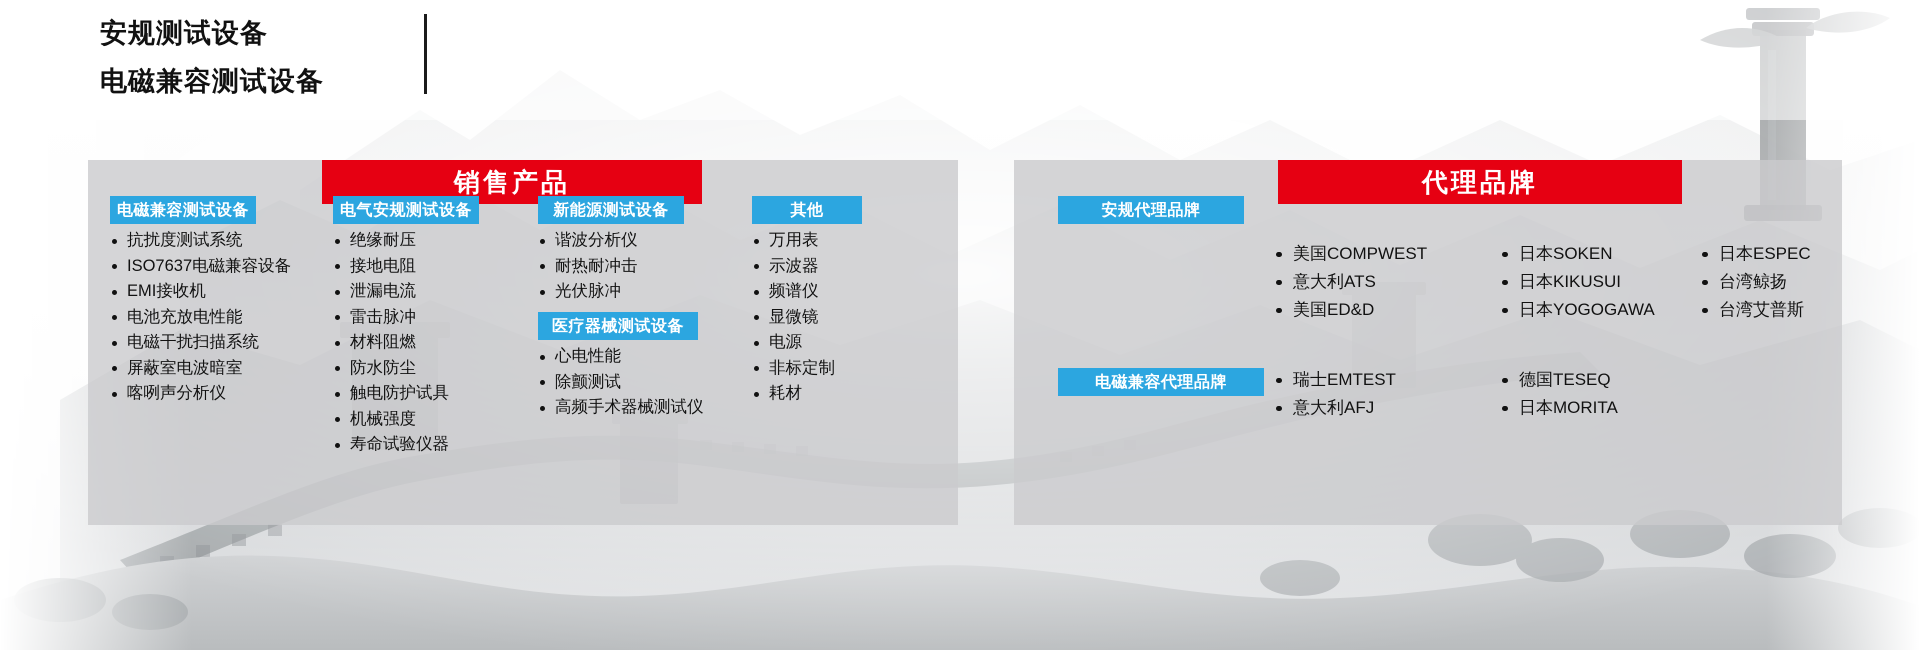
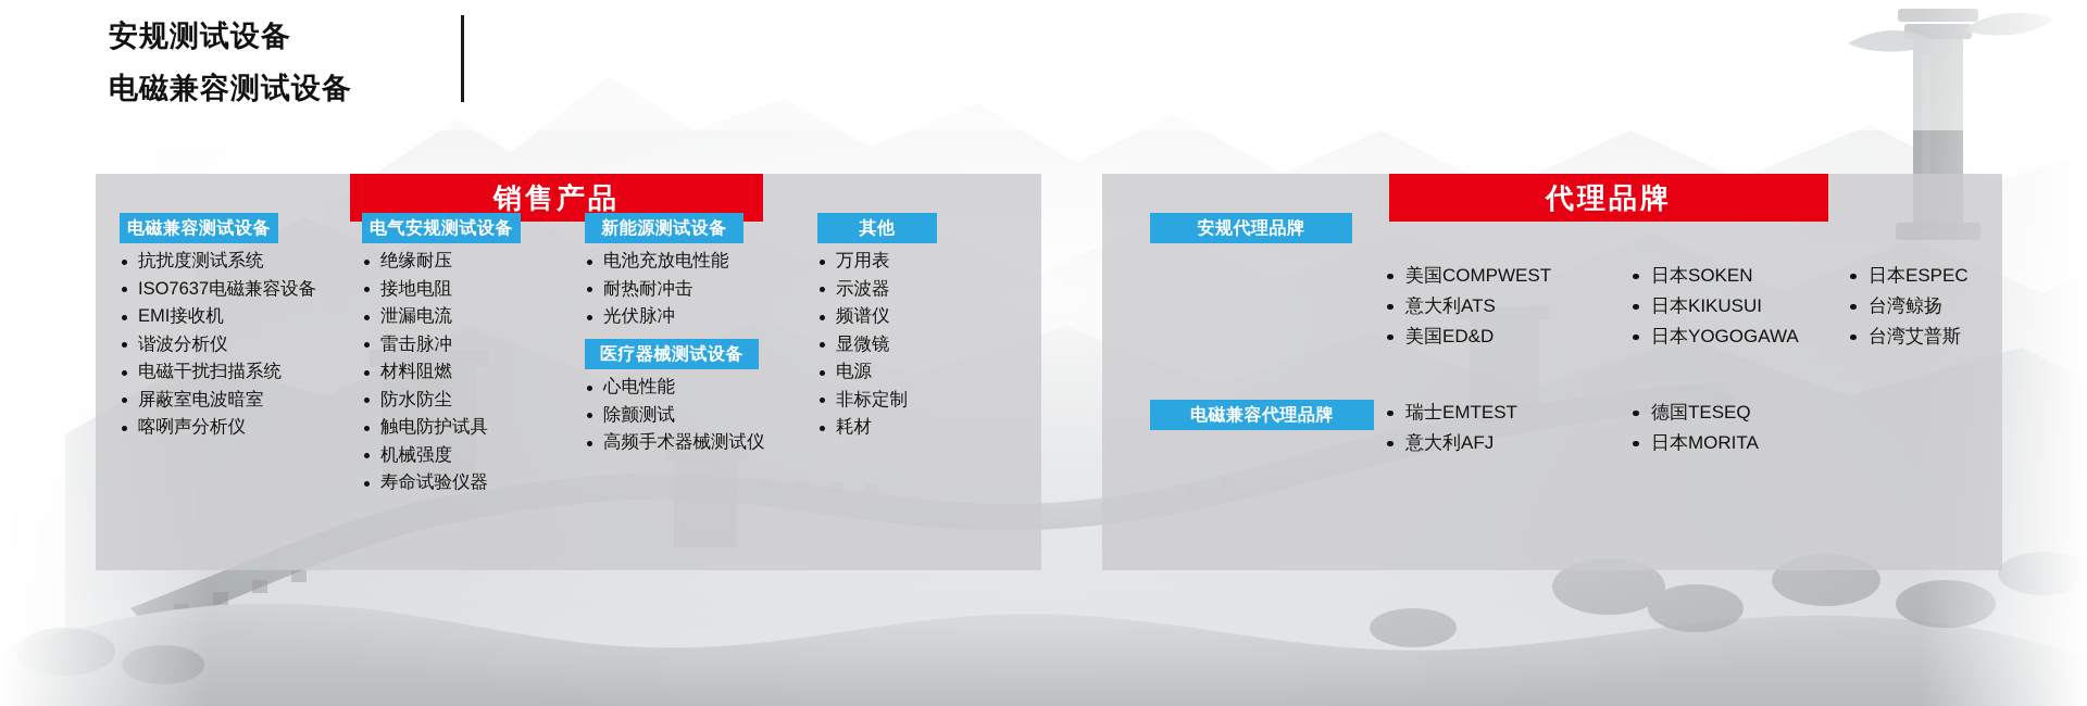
  安规测试设备
  电磁兼容测试设备
  销售产品
  电磁兼容测试设备
  抗扰度测试系统
  ISO7637电磁兼容设备
  EMI接收机
- 电池充放电性能
+ 谐波分析仪
  电磁干扰扫描系统
  屏蔽室电波暗室
  喀咧声分析仪
  电气安规测试设备
  绝缘耐压
  接地电阻
  泄漏电流
  雷击脉冲
  材料阻燃
  防水防尘
  触电防护试具
  机械强度
  寿命试验仪器
  新能源测试设备
- 谐波分析仪
+ 电池充放电性能
  耐热耐冲击
  光伏脉冲
  医疗器械测试设备
  心电性能
  除颤测试
  高频手术器械测试仪
  其他
  万用表
  示波器
  频谱仪
  显微镜
  电源
  非标定制
  耗材
  代理品牌
  安规代理品牌
  美国COMPWEST
  意大利ATS
  美国ED&D
  日本SOKEN
  日本KIKUSUI
  日本YOGOGAWA
  日本ESPEC
  台湾鲸扬
  台湾艾普斯
  电磁兼容代理品牌
  瑞士EMTEST
  意大利AFJ
  德国TESEQ
  日本MORITA
